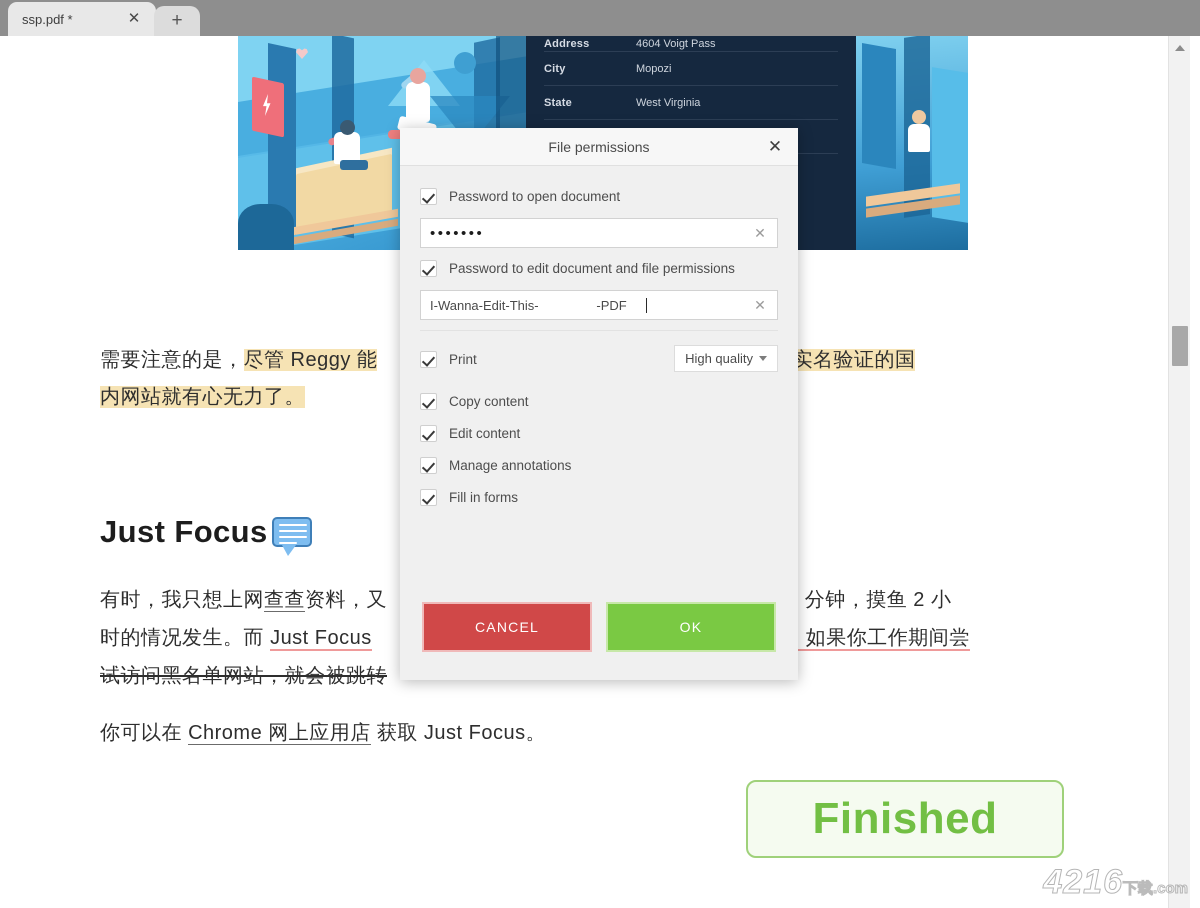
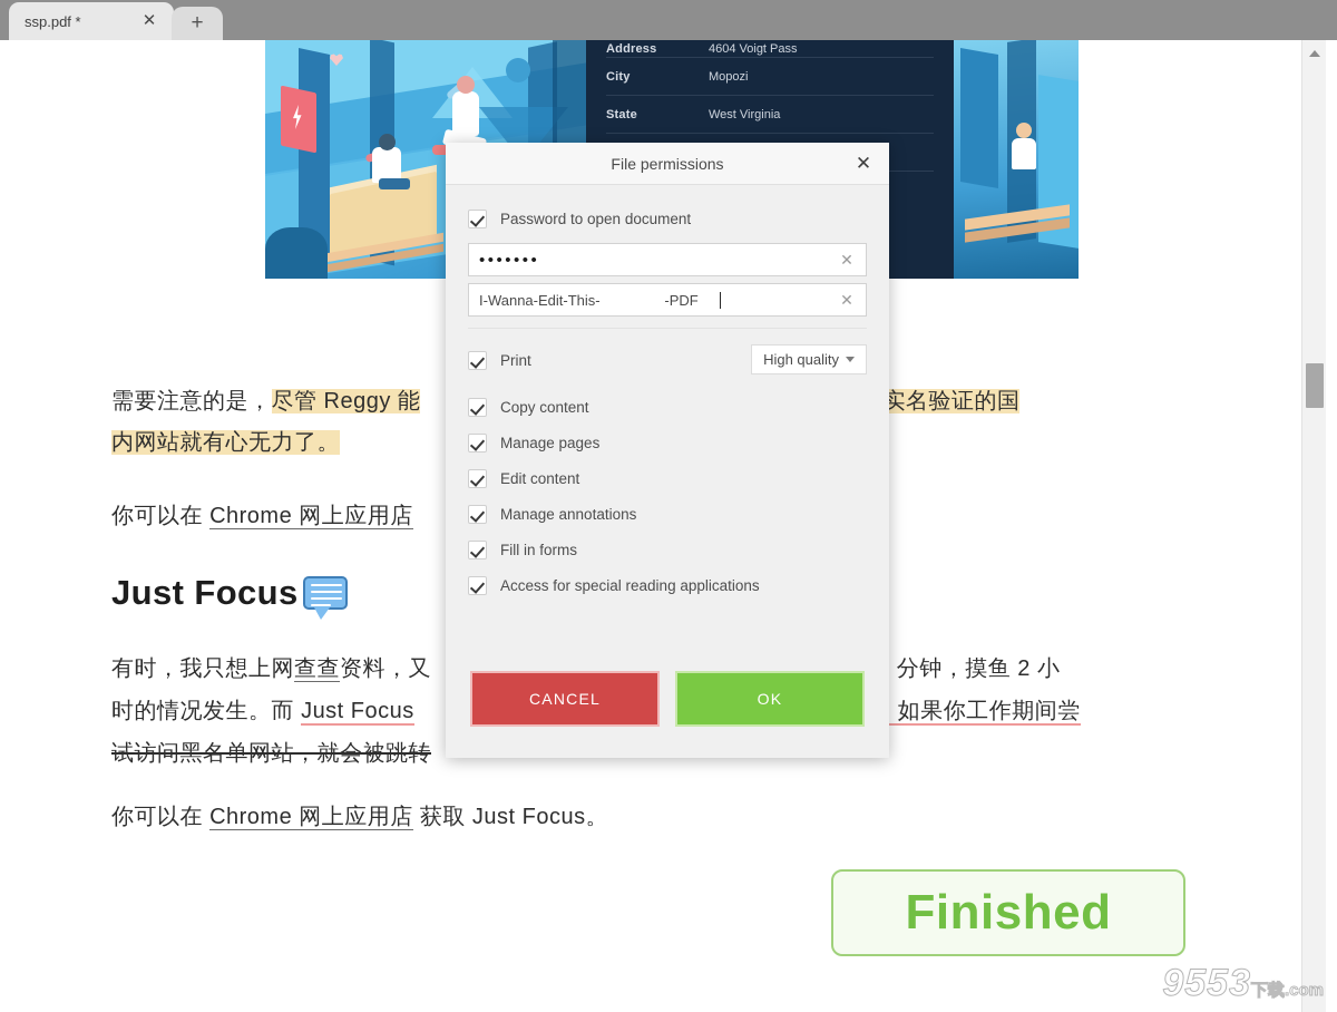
  ssp.pdf *
  ✕
  +
  Address
  4604 Voigt Pass
  City
  Mopozi
  State
  West Virginia
  需要注意的是，尽管 Reggy 能 实名验证的国
  内网站就有心无力了。
+ 你可以在 Chrome 网上应用店
  Just Focus
  有时，我只想上网查查资料，又 分钟，摸鱼 2 小
  时的情况发生。而 Just Focus 如果你工作期间尝
  试访问黑名单网站，就会被跳转
  你可以在 Chrome 网上应用店 获取 Just Focus。
  Finished
- 4216下载.com
+ 9553下载.com
  File permissions
  ✕
  Password to open document
  •••••••
  ✕
- Password to edit document and file permissions
  I-Wanna-Edit-This- -PDF
  ✕
  High quality
  Print
  Copy content
+ Manage pages
  Edit content
  Manage annotations
  Fill in forms
+ Access for special reading applications
  CANCEL
  OK
